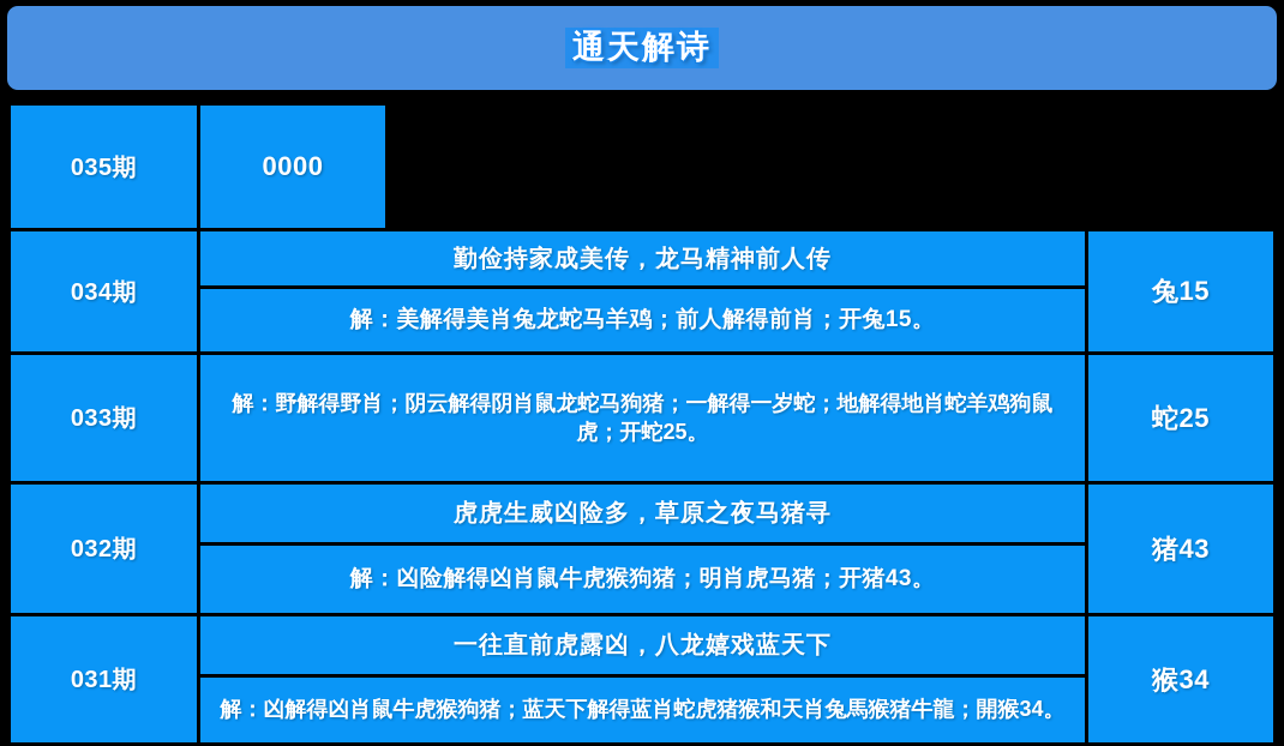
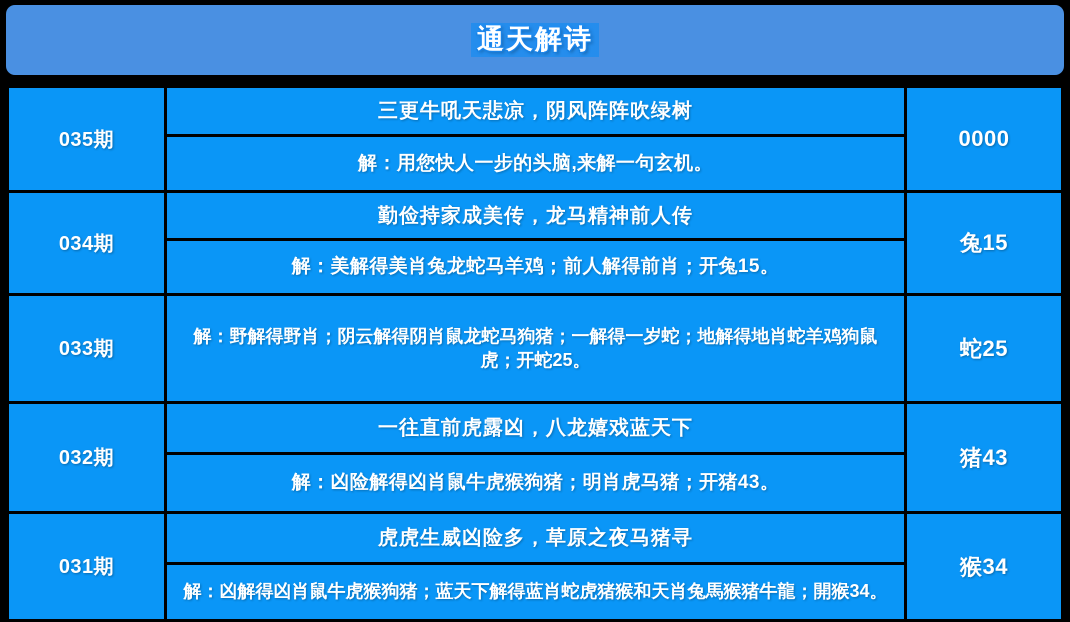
  通天解诗
  035期
+ 三更牛吼天悲凉，阴风阵阵吹绿树
+ 解：用您快人一步的头脑,来解一句玄机。
  0000
  034期
  勤俭持家成美传，龙马精神前人传
  解：美解得美肖兔龙蛇马羊鸡；前人解得前肖；开兔15。
  兔15
  033期
  解：野解得野肖；阴云解得阴肖鼠龙蛇马狗猪；一解得一岁蛇；地解得地肖蛇羊鸡狗鼠虎；开蛇25。
  蛇25
  032期
- 虎虎生威凶险多，草原之夜马猪寻
+ 一往直前虎露凶，八龙嬉戏蓝天下
  解：凶险解得凶肖鼠牛虎猴狗猪；明肖虎马猪；开猪43。
  猪43
  031期
- 一往直前虎露凶，八龙嬉戏蓝天下
+ 虎虎生威凶险多，草原之夜马猪寻
  解：凶解得凶肖鼠牛虎猴狗猪；蓝天下解得蓝肖蛇虎猪猴和天肖兔馬猴猪牛龍；開猴34。
  猴34
